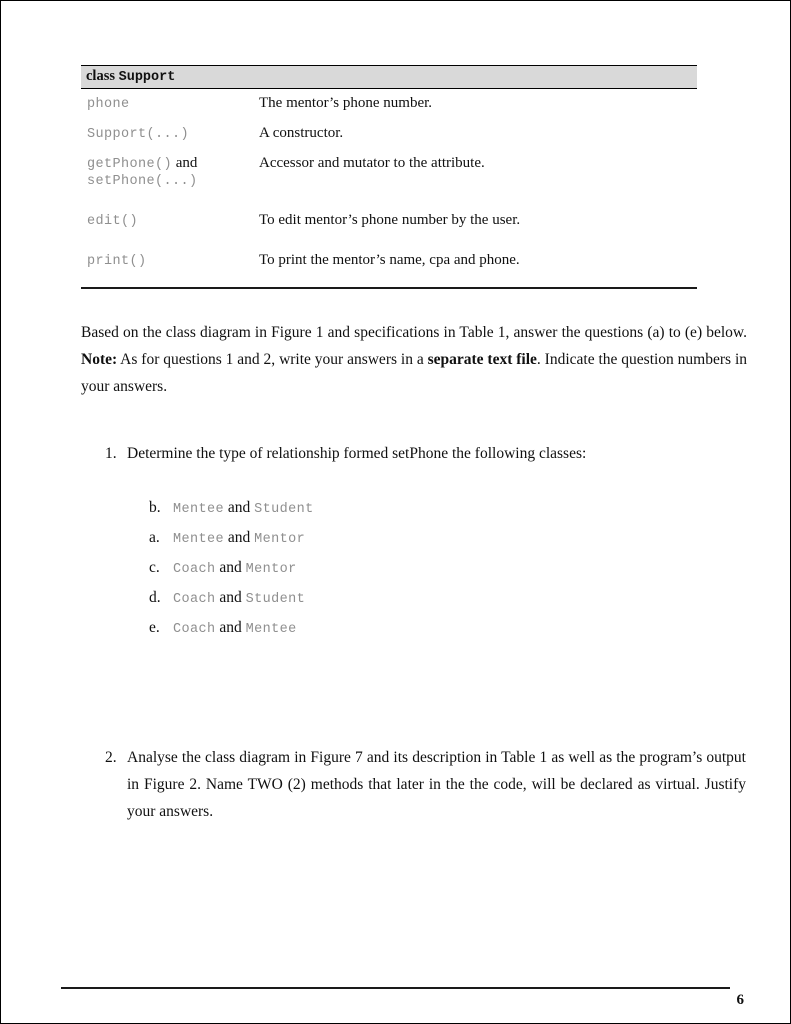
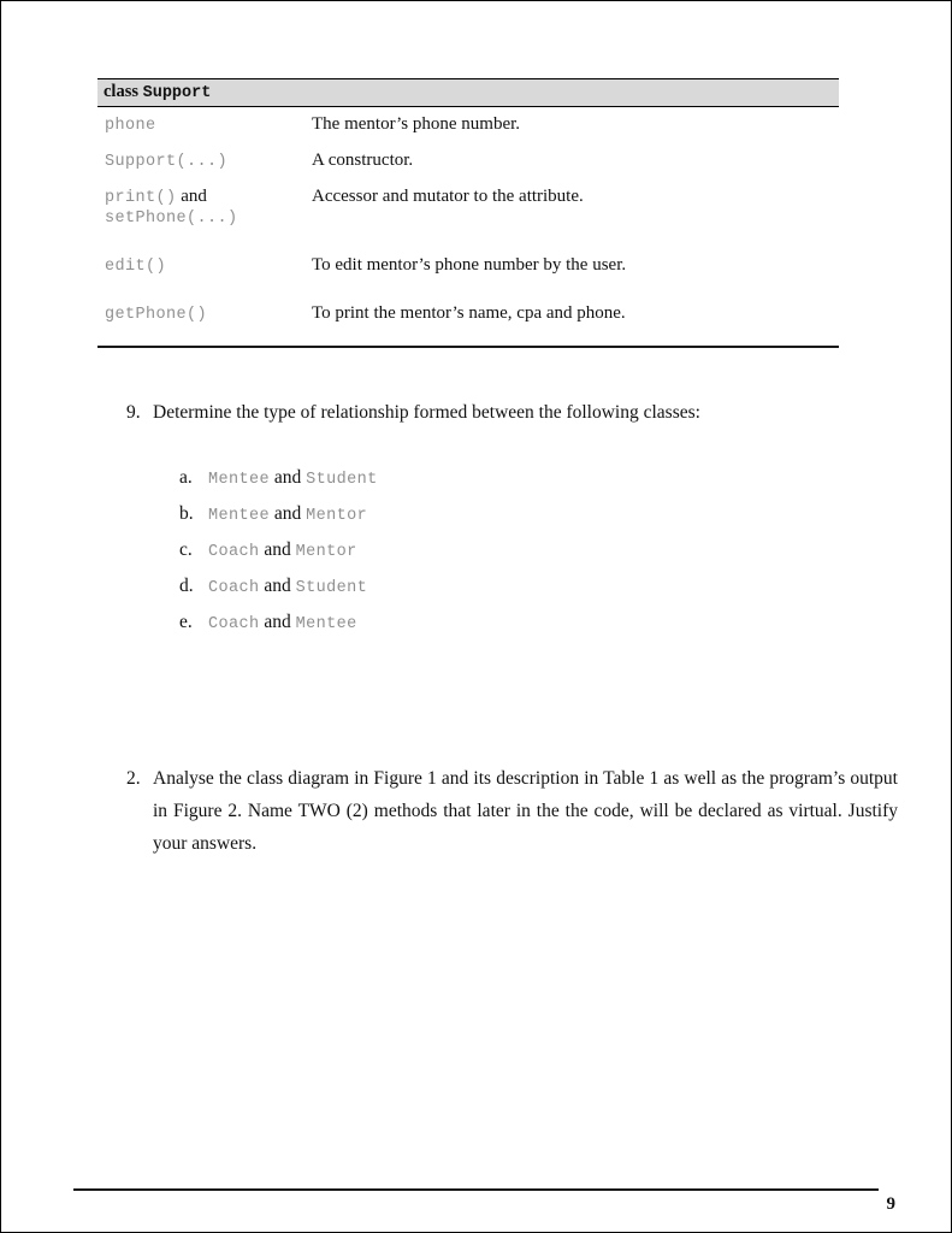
  class Support
  phone	The mentor’s phone number.
  Support(...)	A constructor.
- getPhone() and setPhone(...)	Accessor and mutator to the attribute.
+ print() and setPhone(...)	Accessor and mutator to the attribute.
  edit()	To edit mentor’s phone number by the user.
- print()	To print the mentor’s name, cpa and phone.
+ getPhone()	To print the mentor’s name, cpa and phone.
- Based on the class diagram in Figure 1 and specifications in Table 1, answer the questions (a) to (e) below. Note: As for questions 1 and 2, write your answers in a separate text file. Indicate the question numbers in your answers.
- 1.
+ 9.
- Determine the type of relationship formed setPhone the following classes:
+ Determine the type of relationship formed between the following classes:
- b.
+ a.
  Mentee and Student
- a.
+ b.
  Mentee and Mentor
  c.
  Coach and Mentor
  d.
  Coach and Student
  e.
  Coach and Mentee
  2.
- Analyse the class diagram in Figure 7 and its description in Table 1 as well as the program’s output in Figure 2. Name TWO (2) methods that later in the the code, will be declared as virtual. Justify your answers.
+ Analyse the class diagram in Figure 1 and its description in Table 1 as well as the program’s output in Figure 2. Name TWO (2) methods that later in the the code, will be declared as virtual. Justify your answers.
- 6
+ 9
